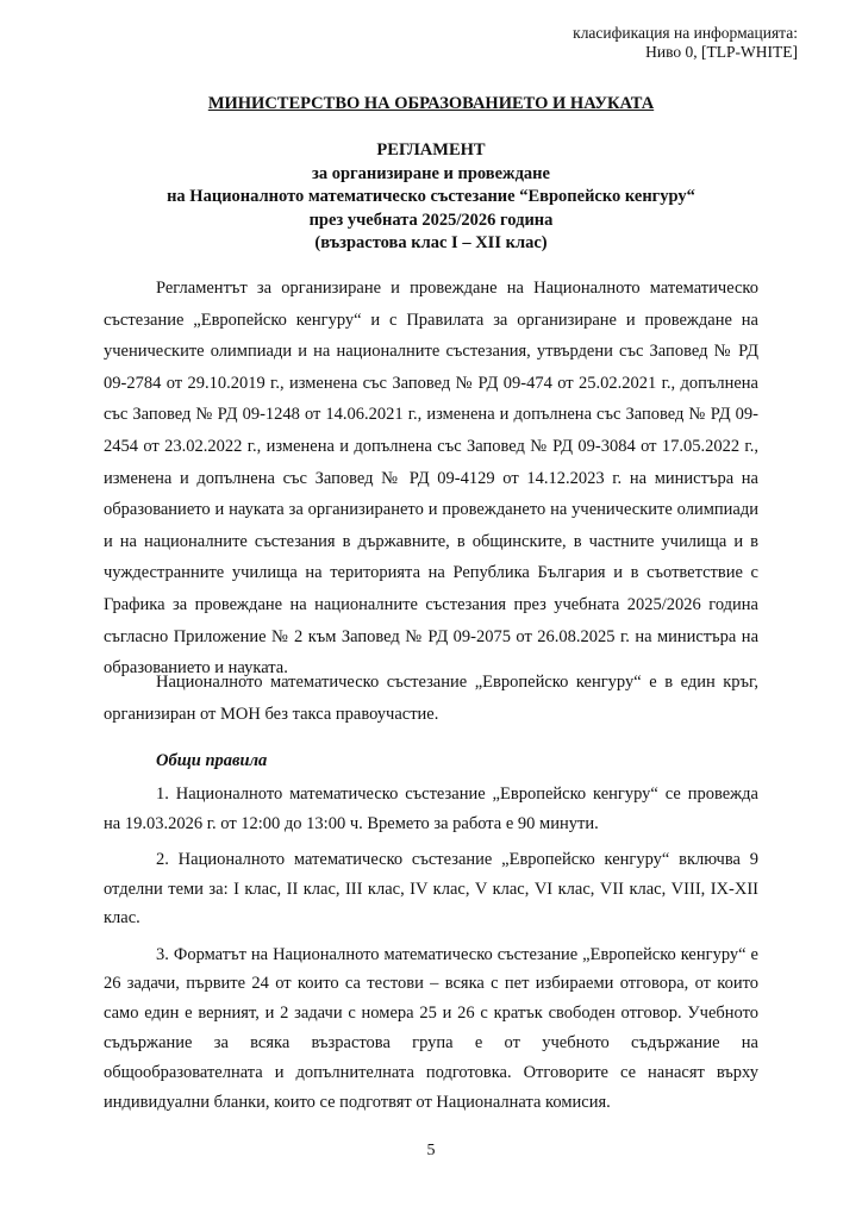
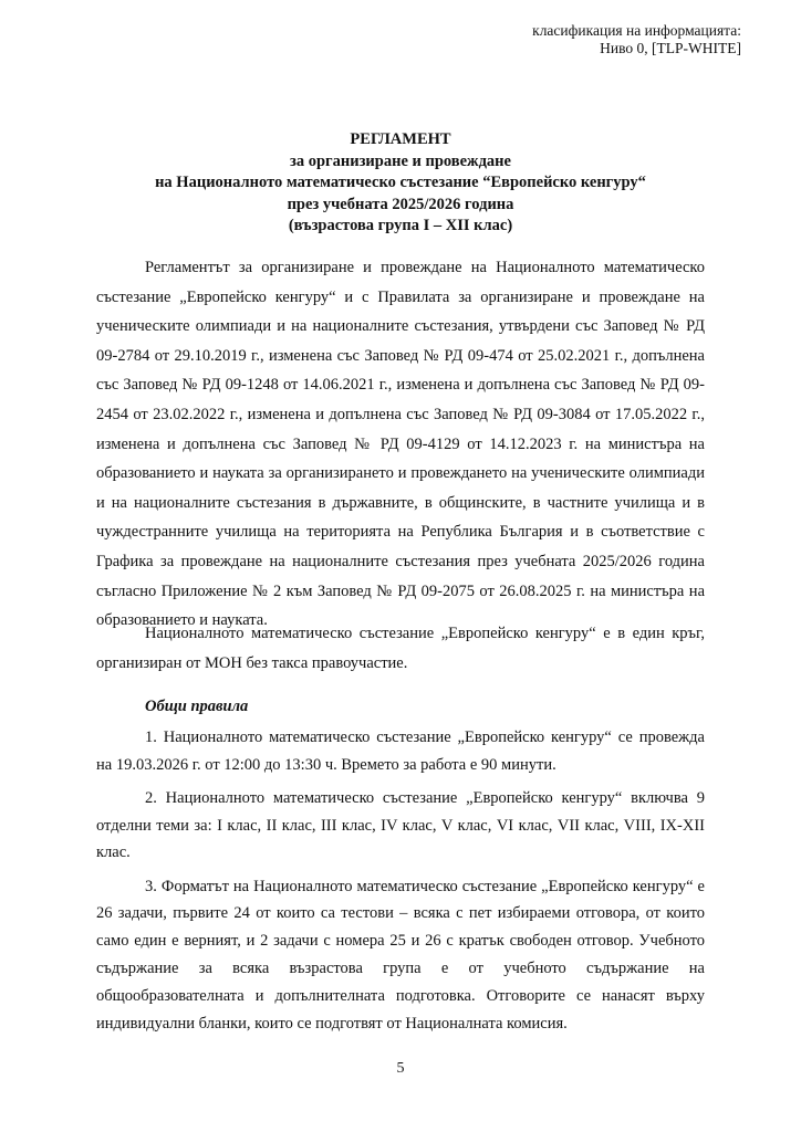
  класификация на информацията:
  Ниво 0, [TLP-WHITE]
- МИНИСТЕРСТВО НА ОБРАЗОВАНИЕТО И НАУКАТА
  РЕГЛАМЕНТ
  за организиране и провеждане
  на Националното математическо състезание “Европейско кенгуру“
  през учебната 2025/2026 година
- (възрастова клас I – XII клас)
+ (възрастова група I – XII клас)
  Регламентът за организиране и провеждане на Националното математическо състезание „Европейско кенгуру“ и с Правилата за организиране и провеждане на ученическите олимпиади и на националните състезания, утвърдени със Заповед № РД 09-2784 от 29.10.2019 г., изменена със Заповед № РД 09-474 от 25.02.2021 г., допълнена със Заповед № РД 09-1248 от 14.06.2021 г., изменена и допълнена със Заповед № РД 09-2454 от 23.02.2022 г., изменена и допълнена със Заповед № РД 09-3084 от 17.05.2022 г., изменена и допълнена със Заповед № РД 09-4129 от 14.12.2023 г. на министъра на образованието и науката за организирането и провеждането на ученическите олимпиади и на националните състезания в държавните, в общинските, в частните училища и в чуждестранните училища на територията на Република България и в съответствие с Графика за провеждане на националните състезания през учебната 2025/2026 година съгласно Приложение № 2 към Заповед № РД 09-2075 от 26.08.2025 г. на министъра на образованието и науката.
  Националното математическо състезание „Европейско кенгуру“ е в един кръг, организиран от МОН без такса правоучастие.
  Общи правила
- 1. Националното математическо състезание „Европейско кенгуру“ се провежда на 19.03.2026 г. от 12:00 до 13:00 ч. Времето за работа е 90 минути.
+ 1. Националното математическо състезание „Европейско кенгуру“ се провежда на 19.03.2026 г. от 12:00 до 13:30 ч. Времето за работа е 90 минути.
  2. Националното математическо състезание „Европейско кенгуру“ включва 9 отделни теми за: I клас, II клас, III клас, IV клас, V клас, VI клас, VII клас, VIII, IX-XII клас.
  3. Форматът на Националното математическо състезание „Европейско кенгуру“ е 26 задачи, първите 24 от които са тестови – всяка с пет избираеми отговора, от които само един е верният, и 2 задачи с номера 25 и 26 с кратък свободен отговор. Учебното съдържание за всяка възрастова група е от учебното съдържание на общообразователната и допълнителната подготовка. Отговорите се нанасят върху индивидуални бланки, които се подготвят от Националната комисия.
  5
